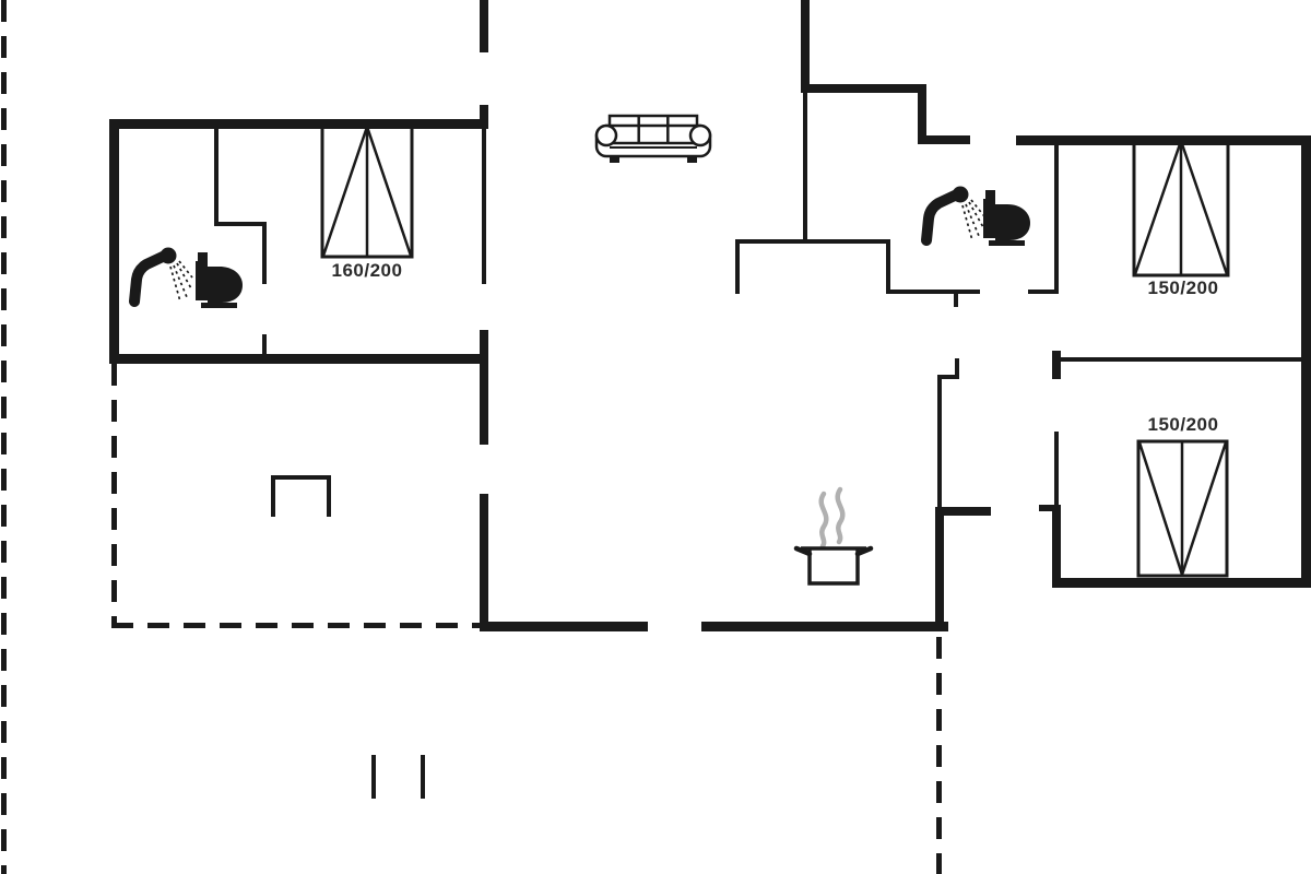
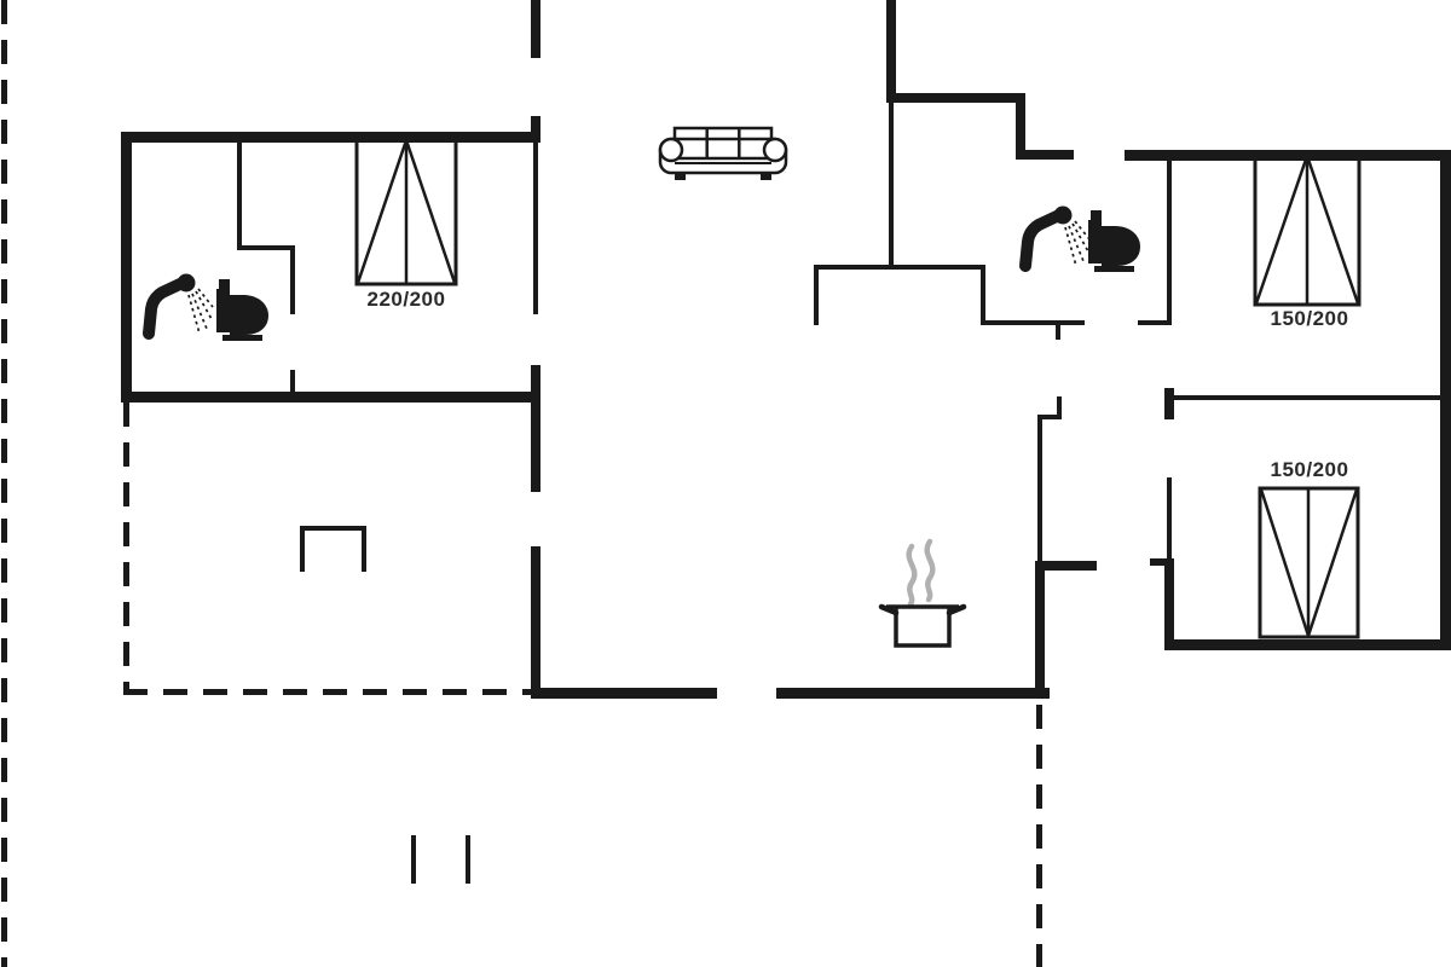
- 160/200
+ 220/200
  150/200
  150/200
